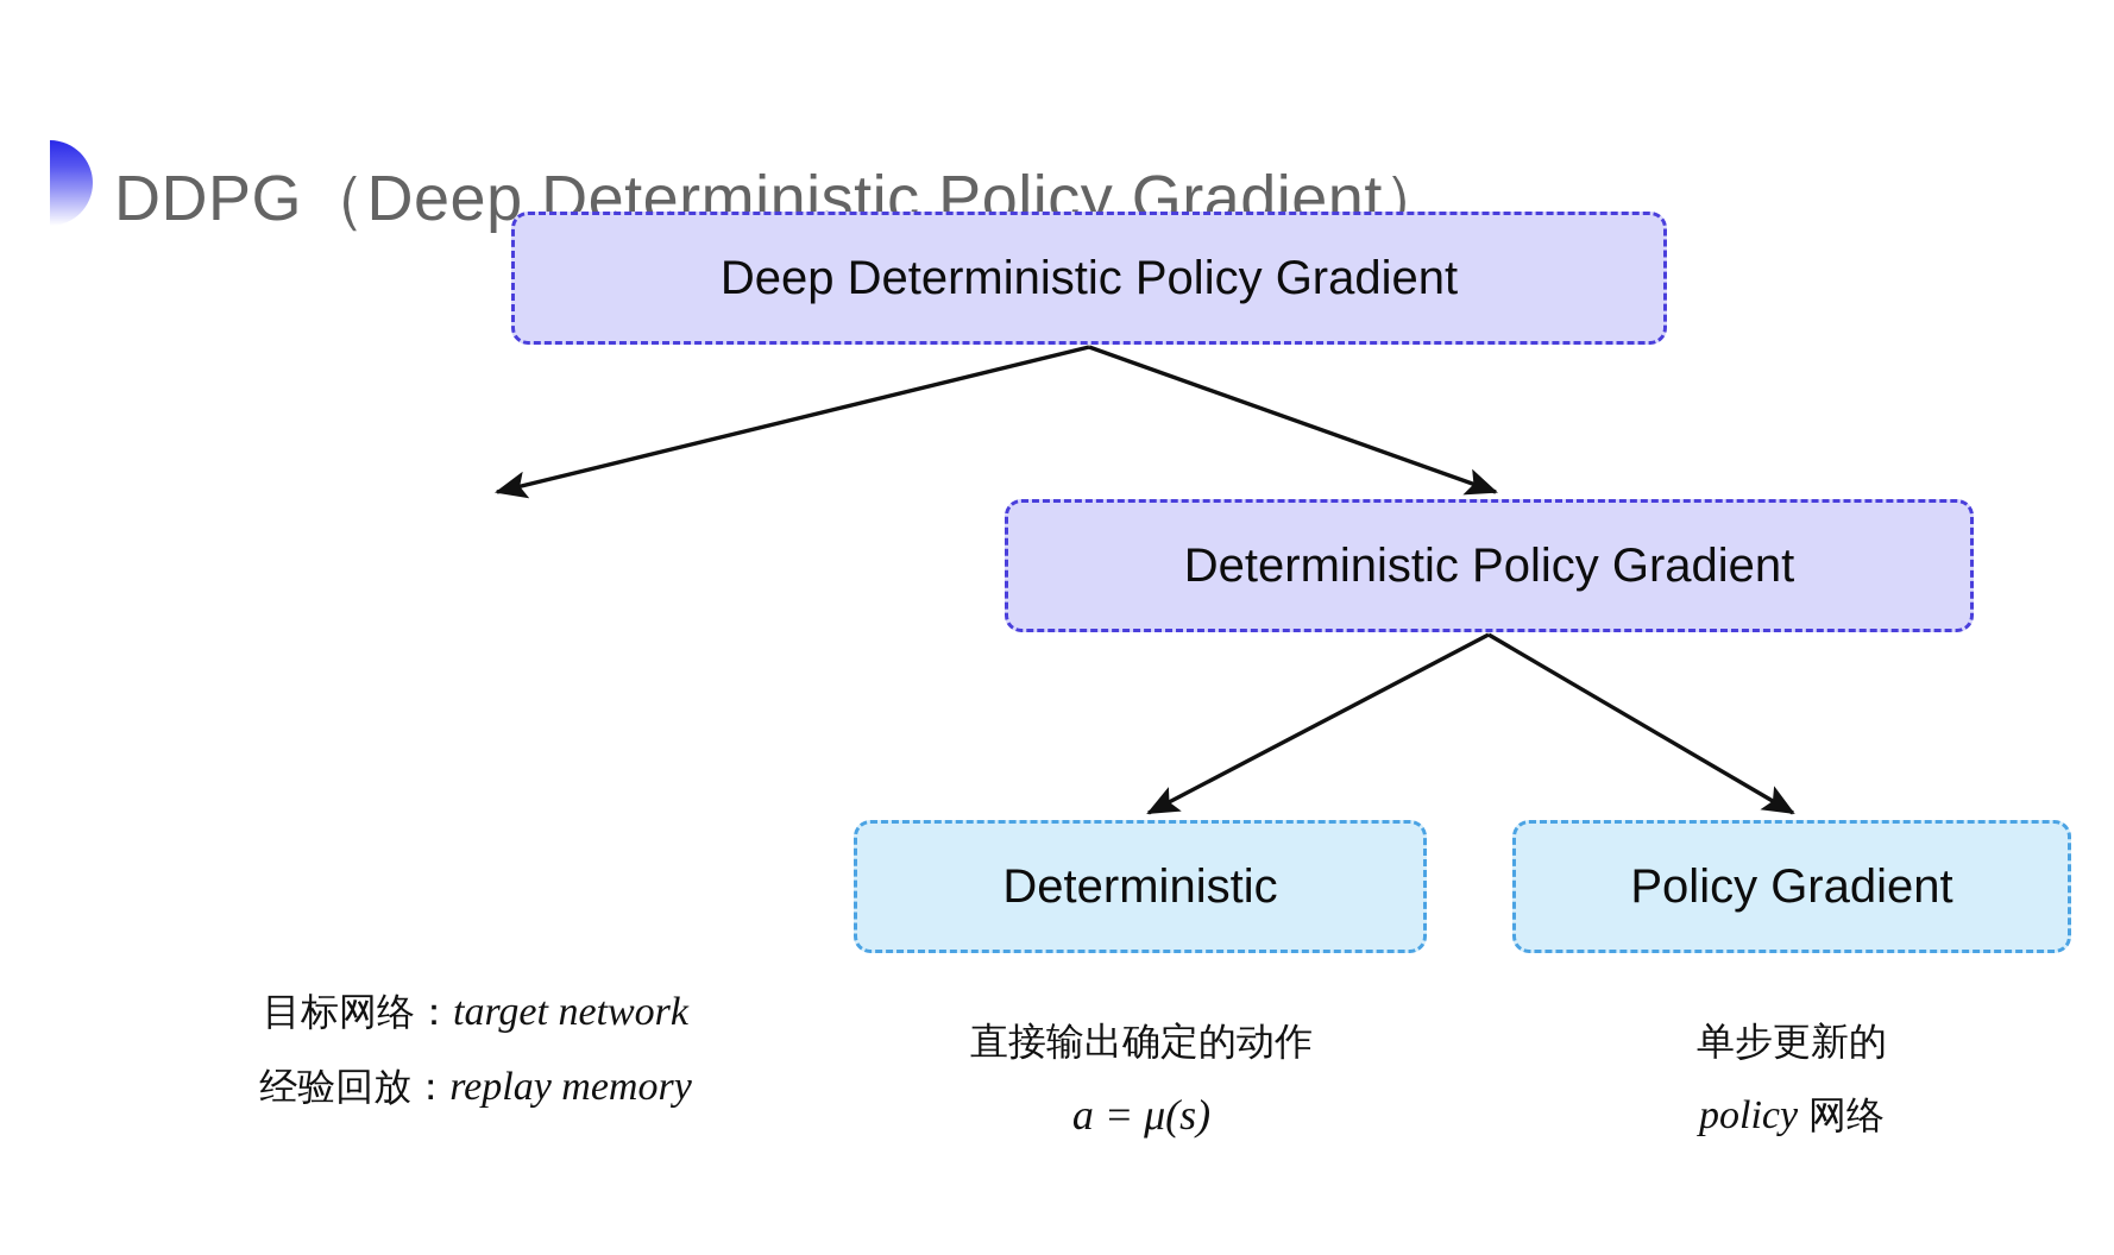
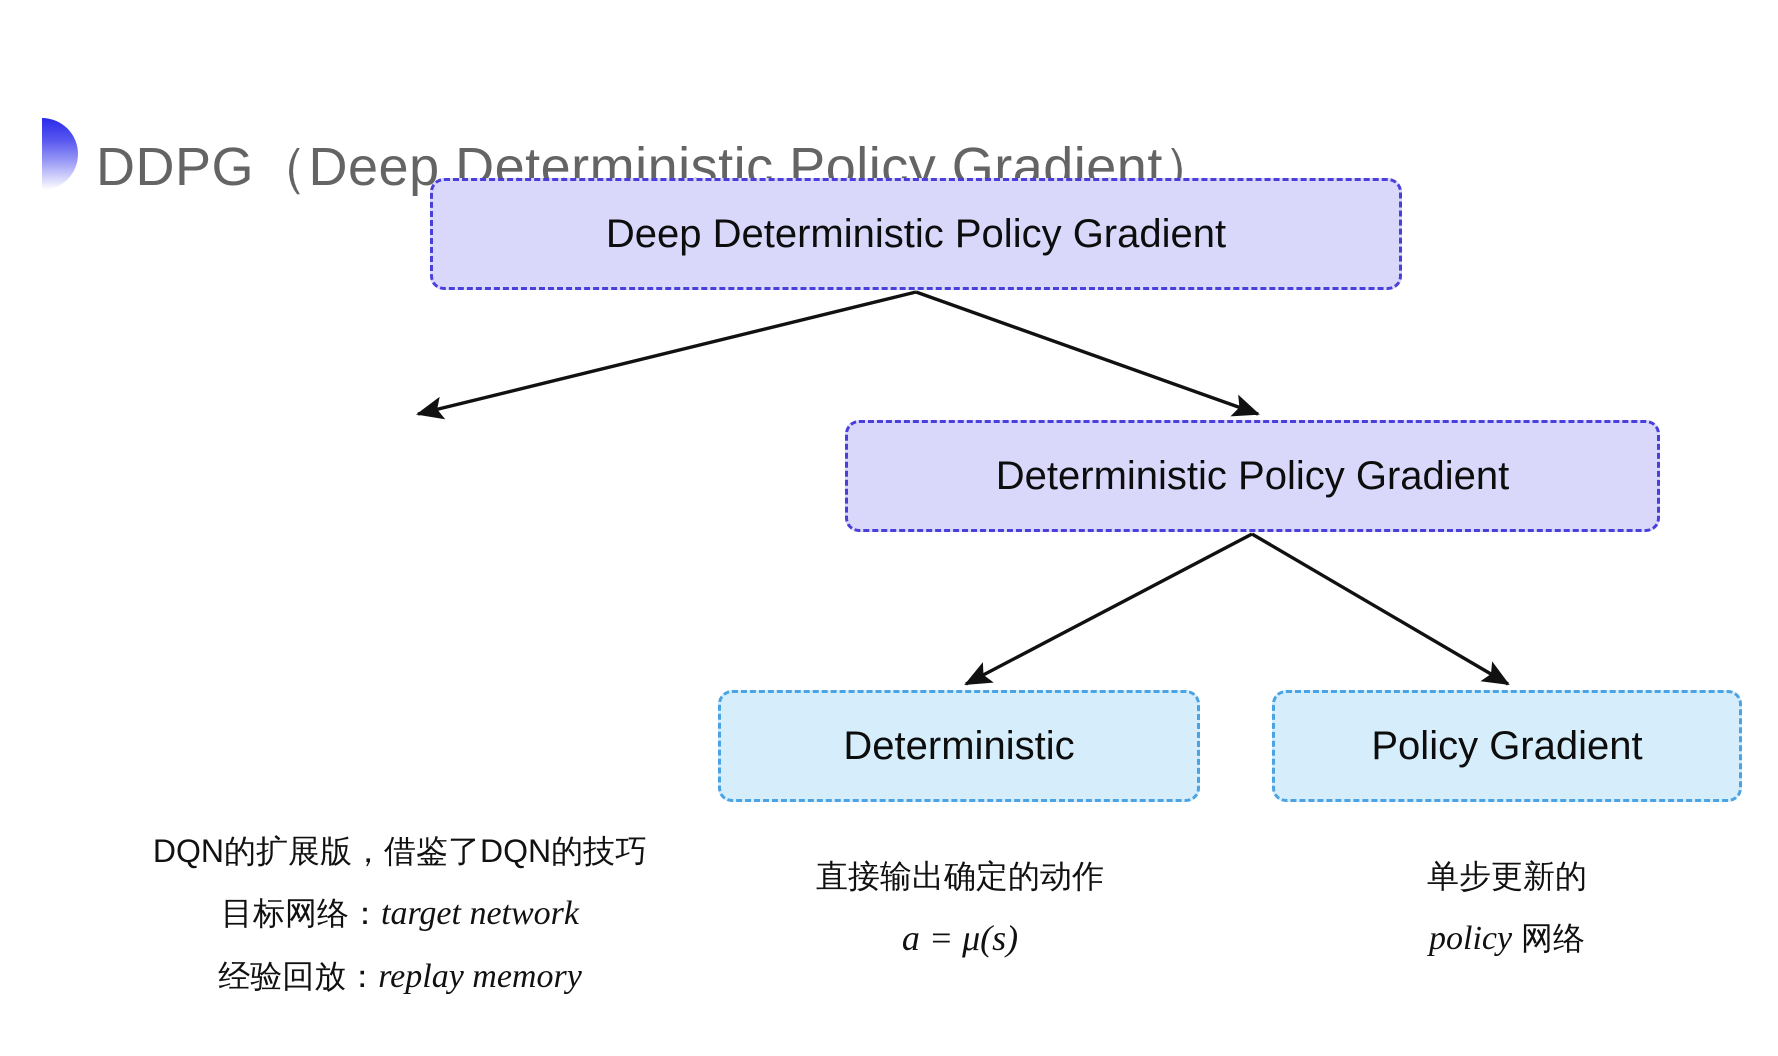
  DDPG（Deep Deterministic Policy Gradient）
  Deep Deterministic Policy Gradient
  Deterministic Policy Gradient
  Deterministic
  Policy Gradient
+ DQN的扩展版，借鉴了DQN的技巧
  目标网络：target network
  经验回放：replay memory
  直接输出确定的动作
  a = μ(s)
  单步更新的
  policy 网络
